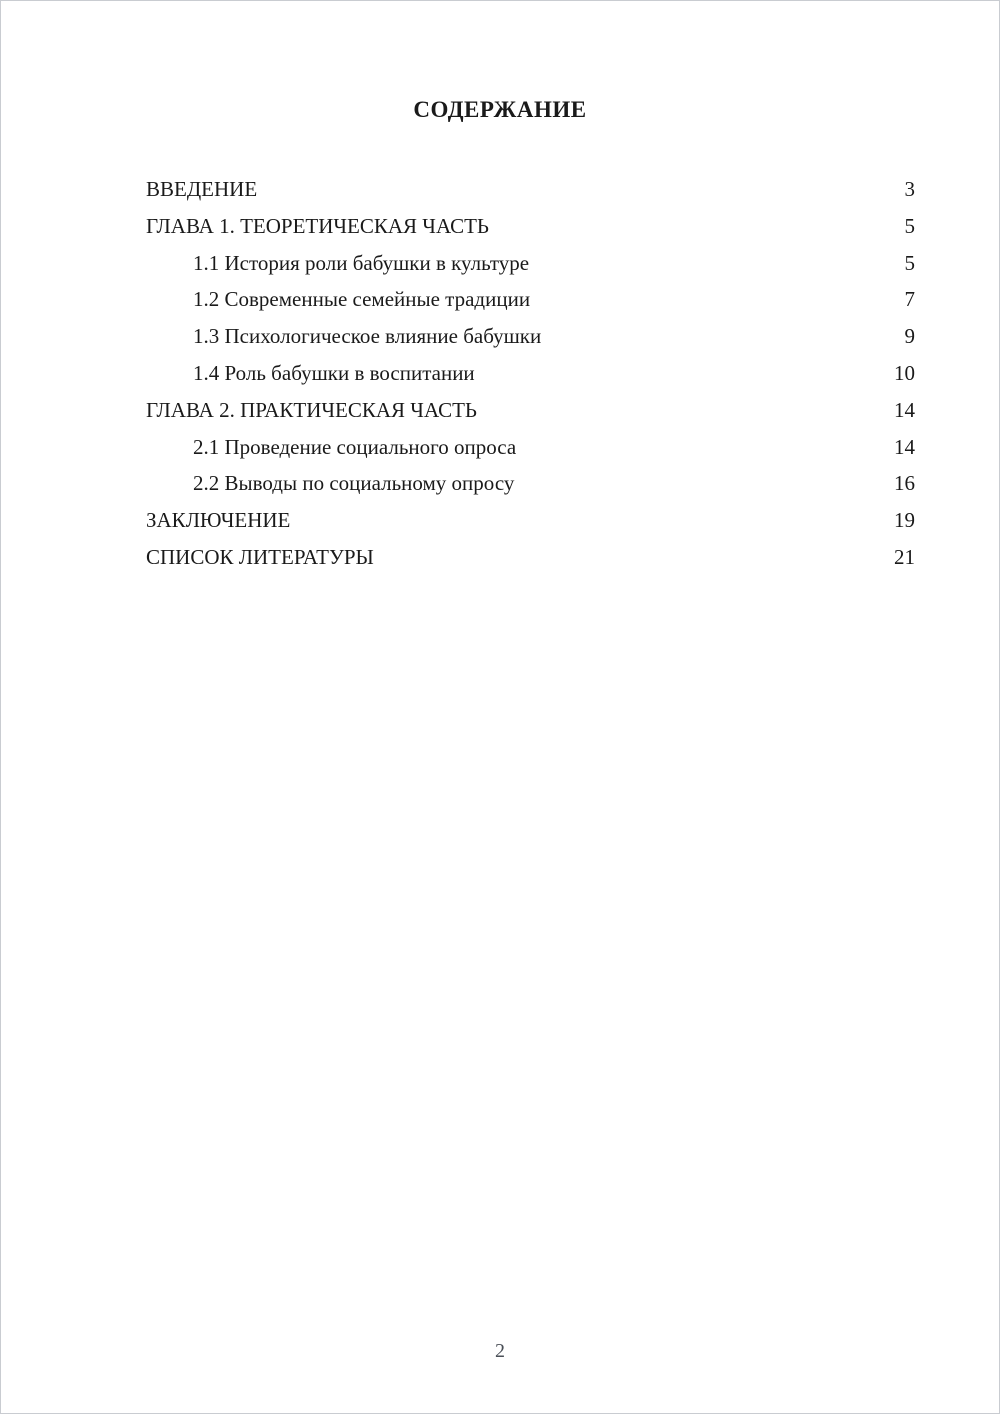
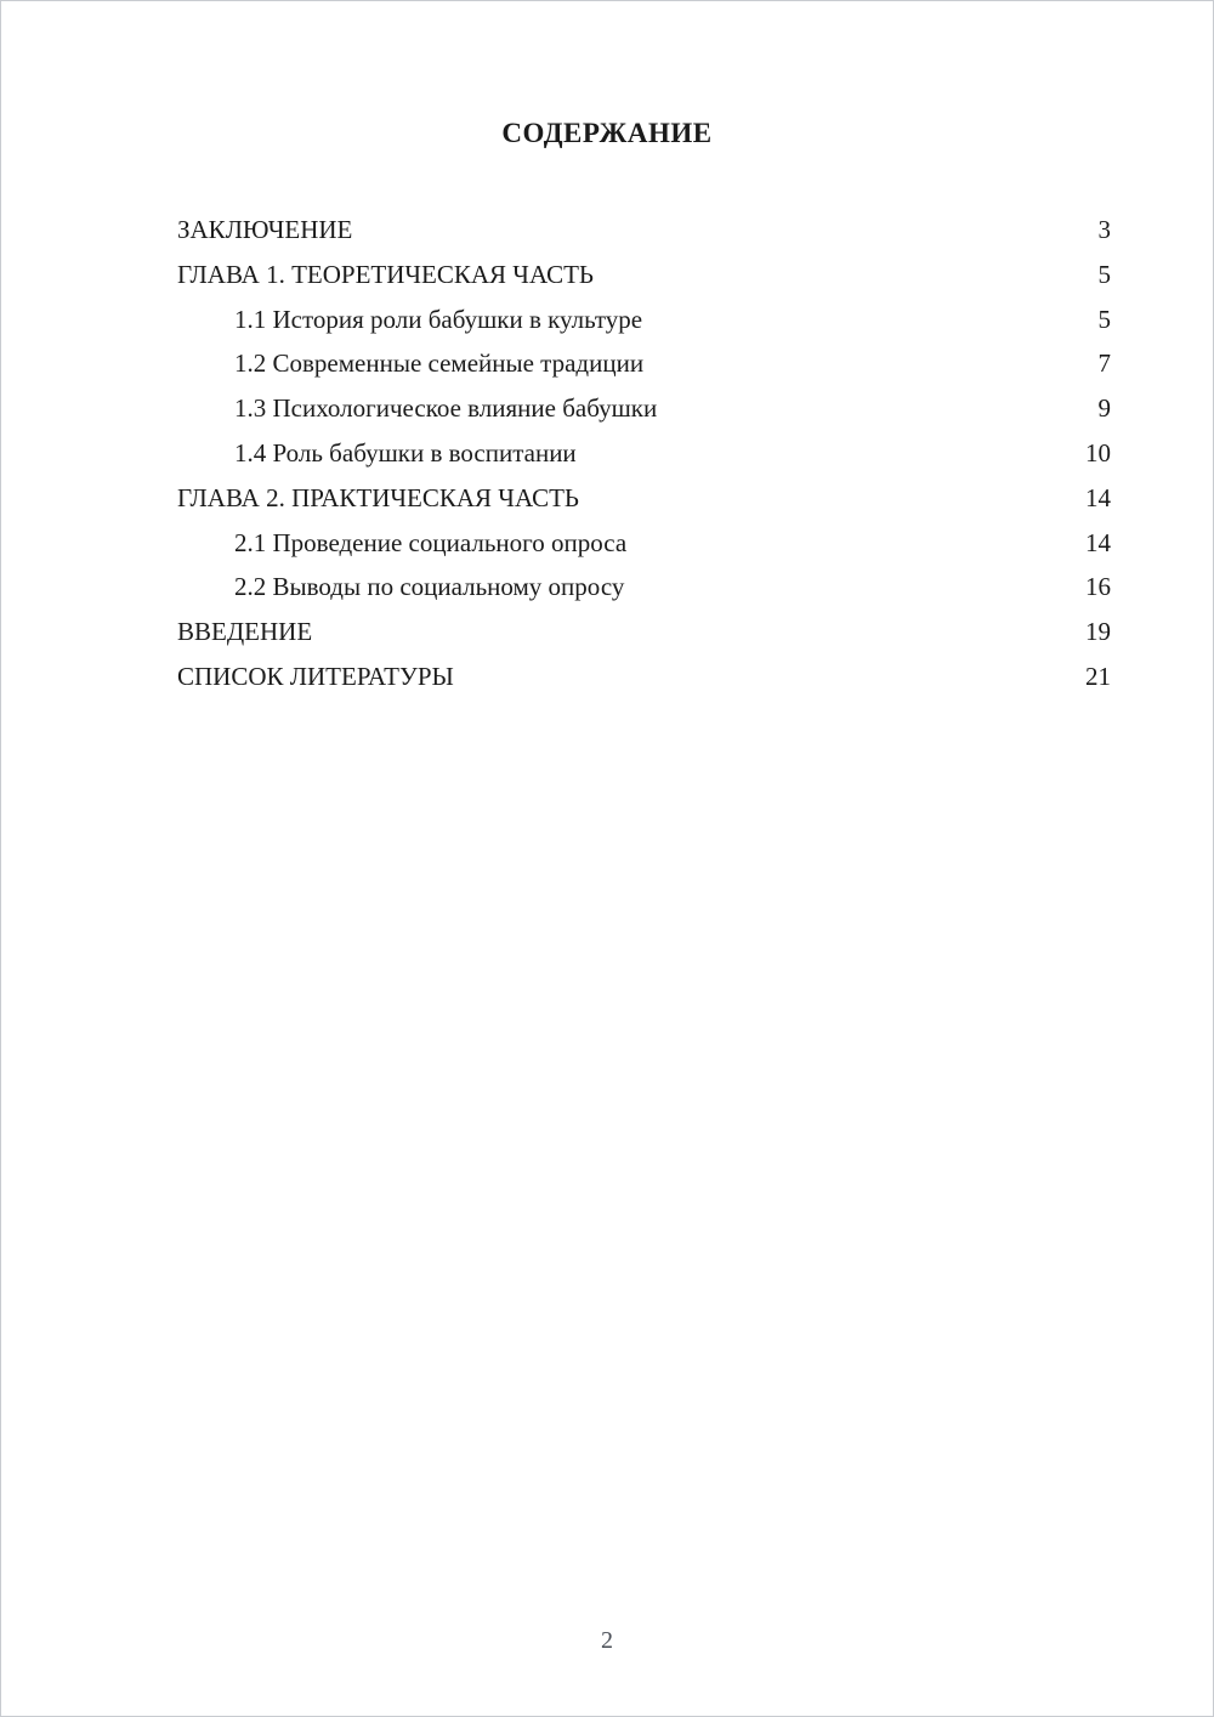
  СОДЕРЖАНИЕ
- ВВЕДЕНИЕ
+ ЗАКЛЮЧЕНИЕ
  3
  ГЛАВА 1. ТЕОРЕТИЧЕСКАЯ ЧАСТЬ
  5
  1.1 История роли бабушки в культуре
  5
  1.2 Современные семейные традиции
  7
  1.3 Психологическое влияние бабушки
  9
  1.4 Роль бабушки в воспитании
  10
  ГЛАВА 2. ПРАКТИЧЕСКАЯ ЧАСТЬ
  14
  2.1 Проведение социального опроса
  14
  2.2 Выводы по социальному опросу
  16
- ЗАКЛЮЧЕНИЕ
+ ВВЕДЕНИЕ
  19
  СПИСОК ЛИТЕРАТУРЫ
  21
  2
